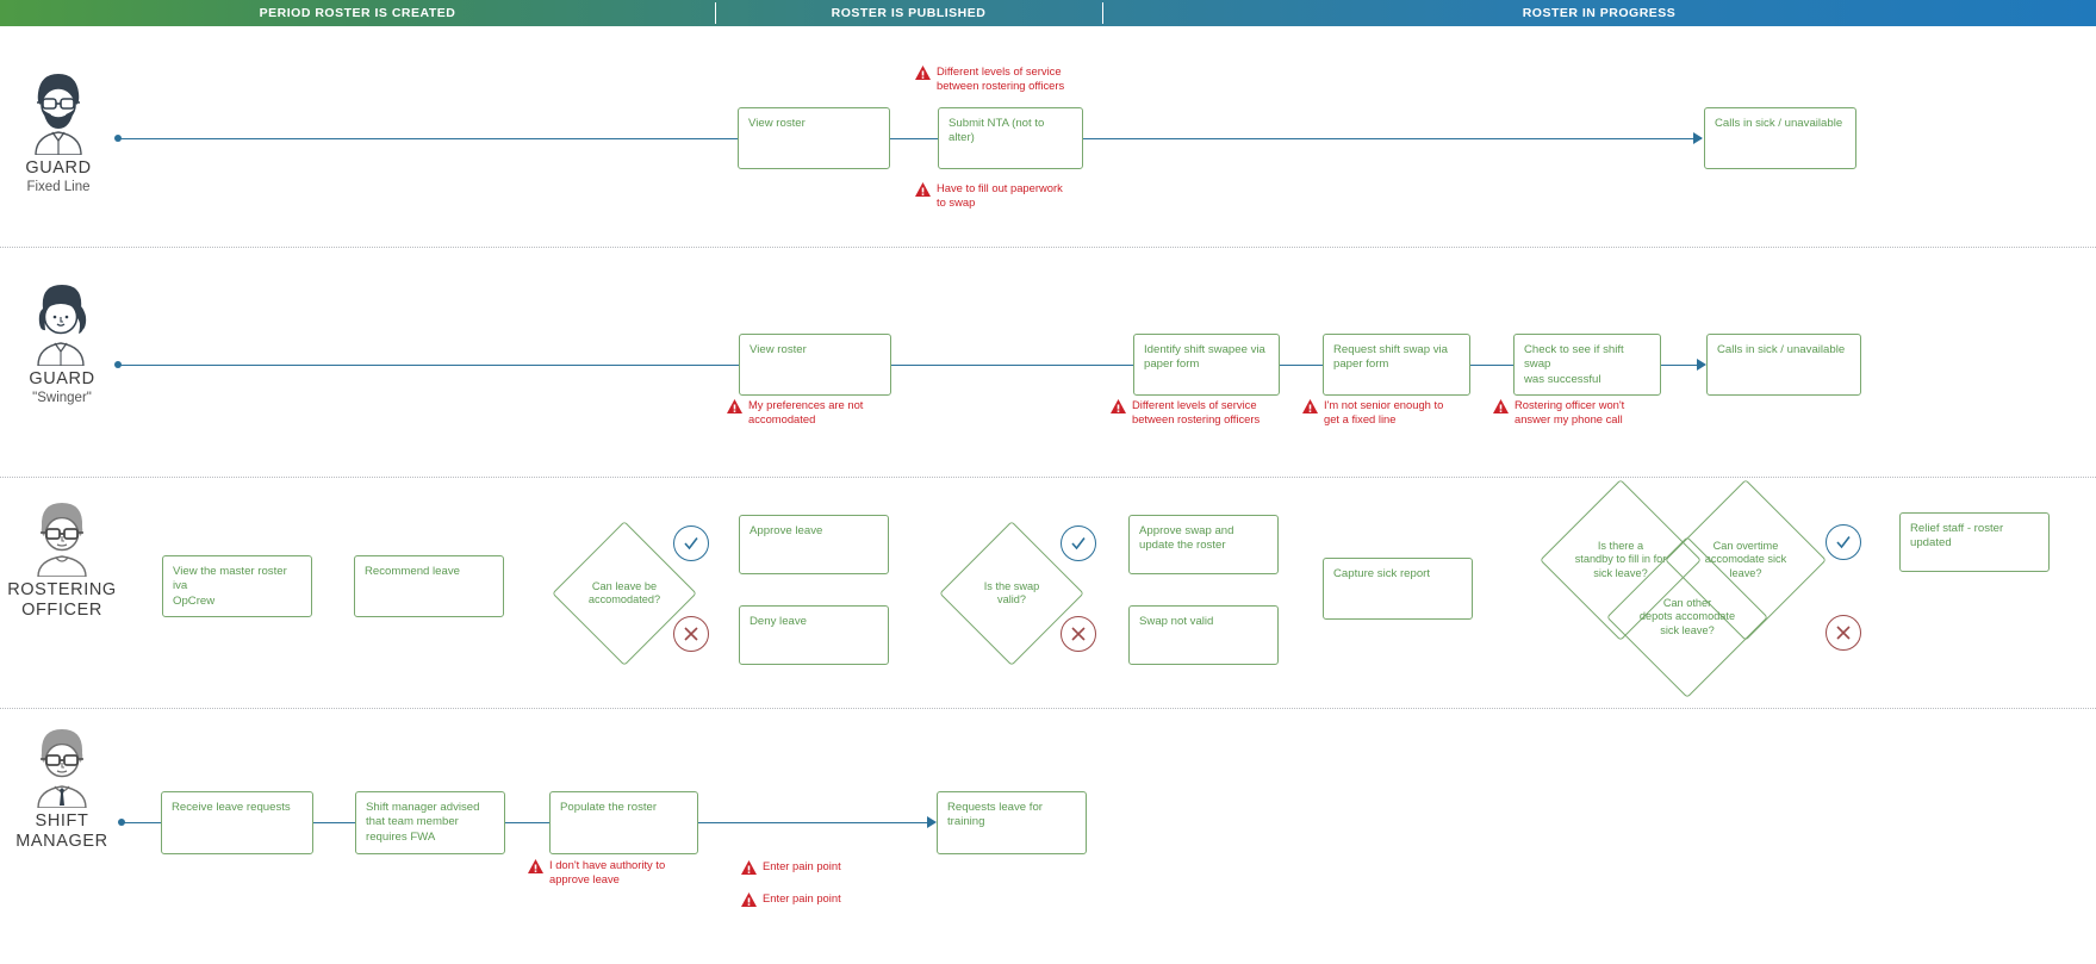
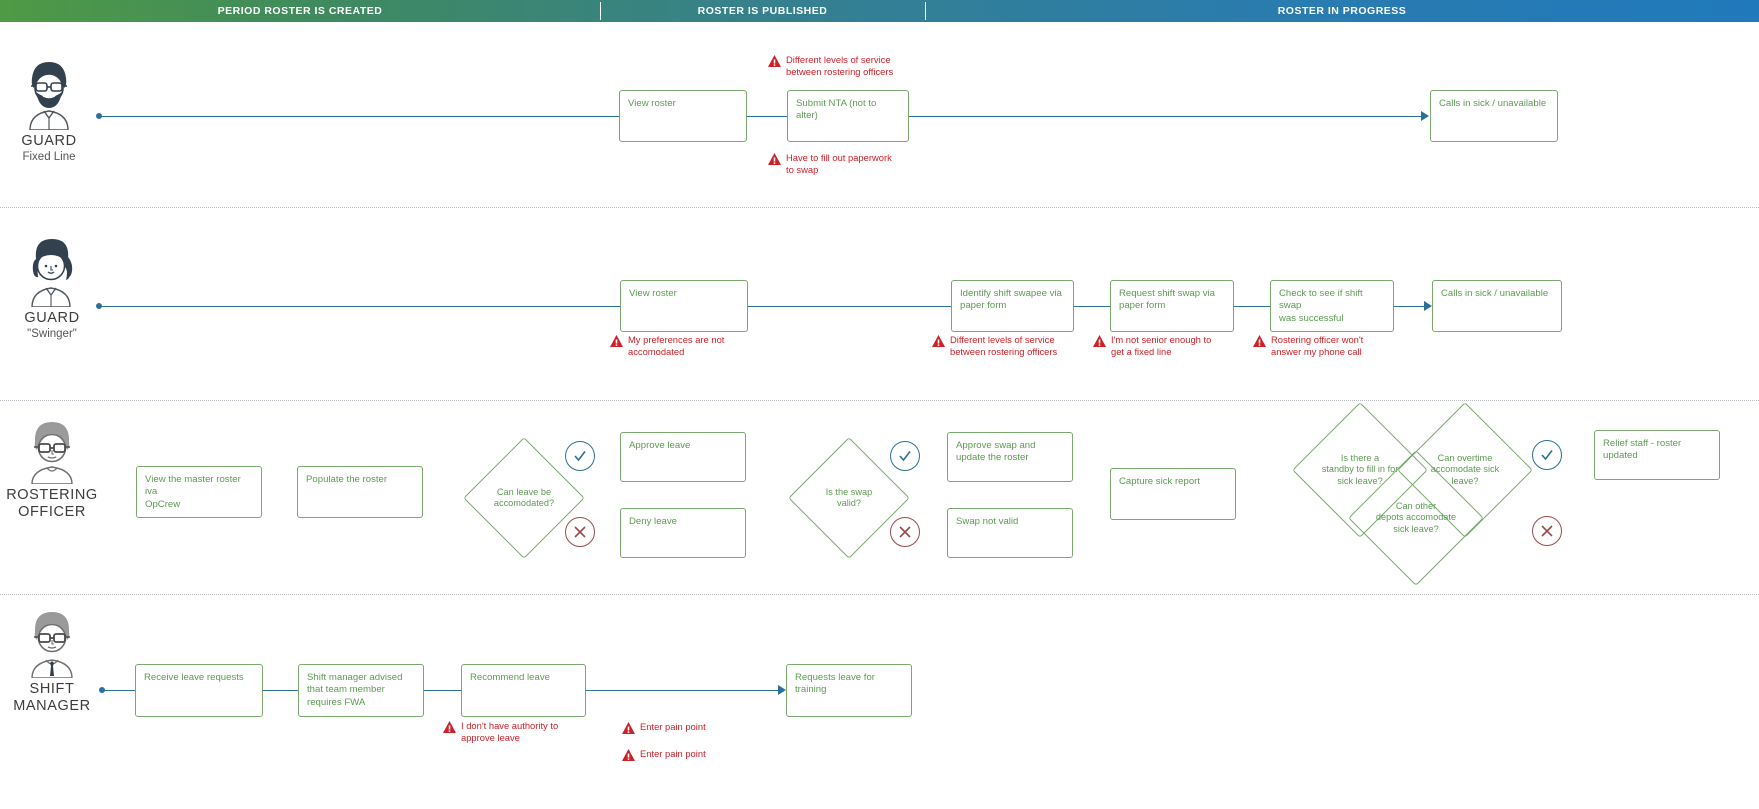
  PERIOD ROSTER IS CREATED
  ROSTER IS PUBLISHED
  ROSTER IN PROGRESS
  GUARD
  Fixed Line
  View roster
  Submit NTA (not to alter)
  Calls in sick / unavailable
  Different levels of service
  between rostering officers
  Have to fill out paperwork
  to swap
  GUARD
  "Swinger"
  View roster
  Identify shift swapee via
  paper form
  Request shift swap via
  paper form
  Check to see if shift swap
  was successful
  Calls in sick / unavailable
  My preferences are not
  accomodated
  Different levels of service
  between rostering officers
  I'm not senior enough to
  get a fixed line
  Rostering officer won't
  answer my phone call
  ROSTERING
  OFFICER
  View the master roster iva
  OpCrew
- Recommend leave
+ Populate the roster
  Can leave be
  accomodated?
  Approve leave
  Deny leave
  Is the swap
  valid?
  Approve swap and
  update the roster
  Swap not valid
  Capture sick report
  Is there a
  standby to fill in for
  sick leave?
  Can overtime
  accomodate sick
  leave?
  Can other
  depots accomodate
  sick leave?
  Relief staff - roster
  updated
  SHIFT
  MANAGER
  Receive leave requests
  Shift manager advised
  that team member
  requires FWA
- Populate the roster
+ Recommend leave
  Requests leave for
  training
  I don't have authority to
  approve leave
  Enter pain point
  Enter pain point
